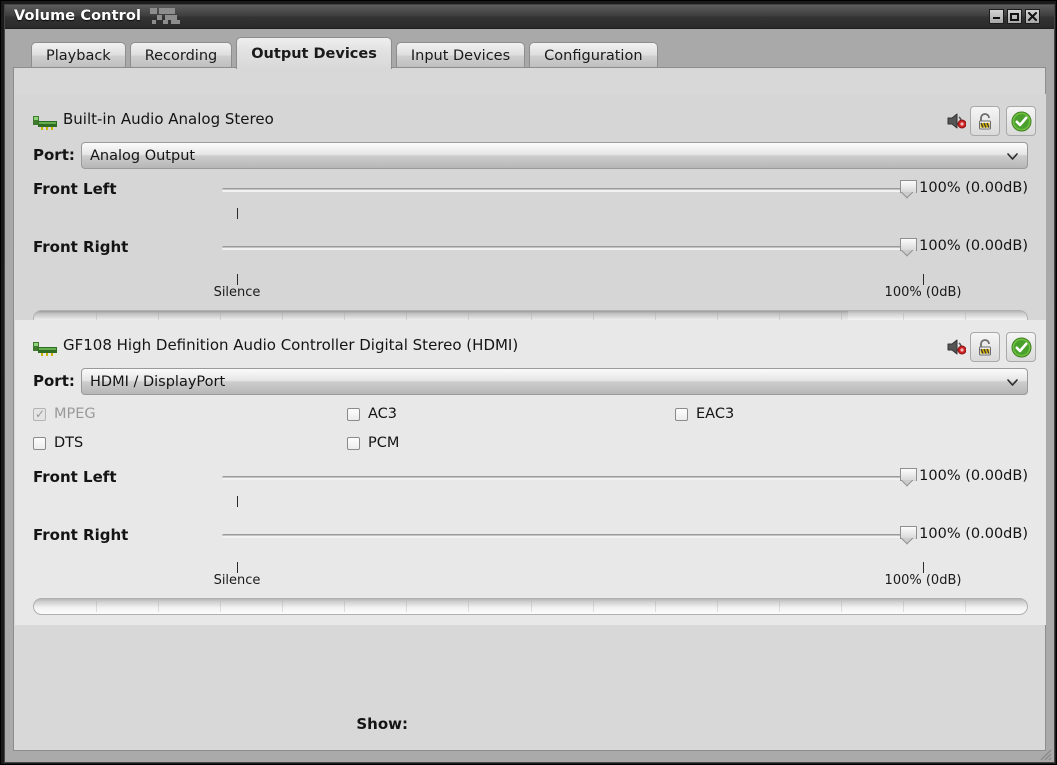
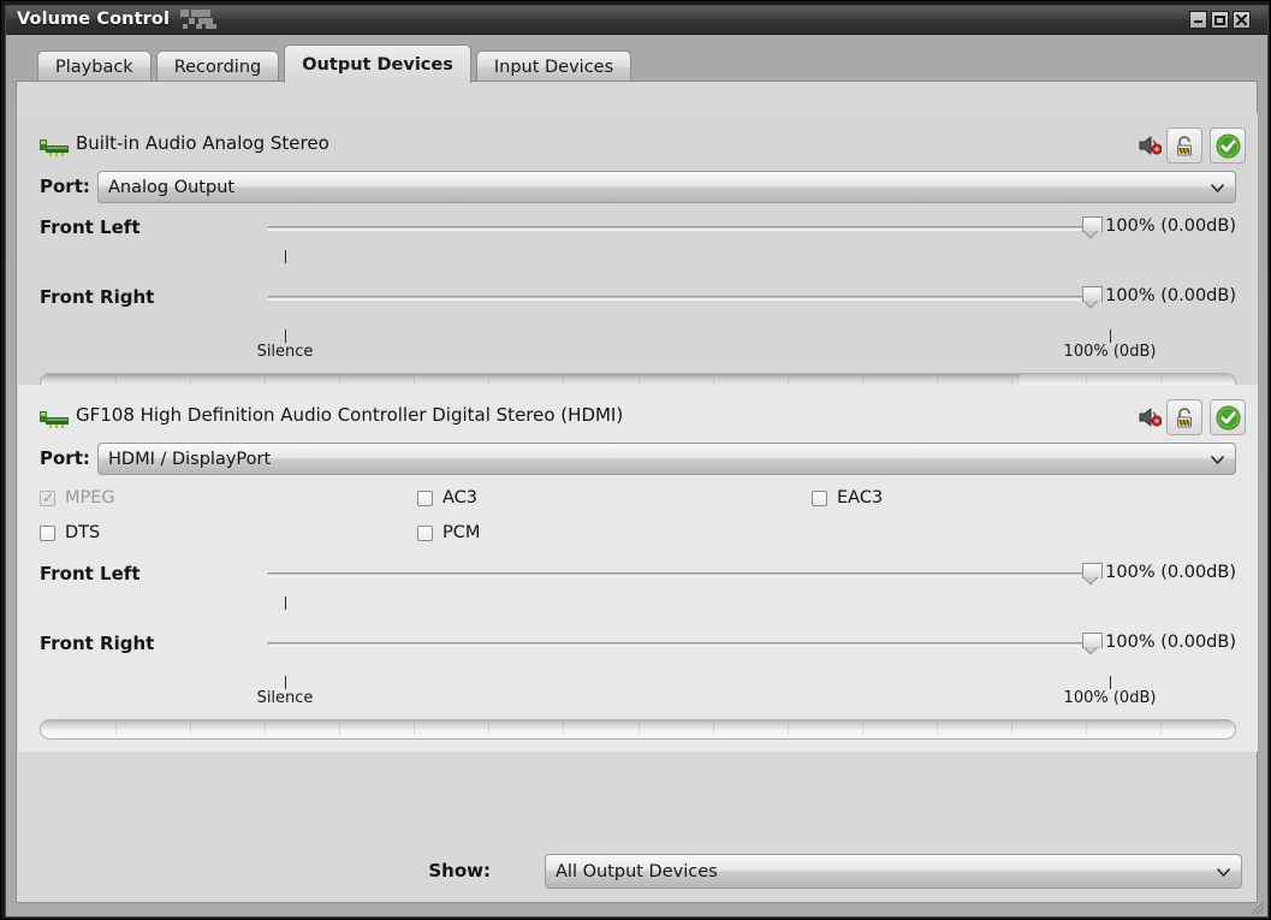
  Volume Control
  Playback
  Recording
  Output Devices
  Input Devices
- Configuration
  Built-in Audio Analog Stereo
  Port:
  Analog Output
  Front Left
  100% (0.00dB)
  Front Right
  100% (0.00dB)
  Silence
  100% (0dB)
  GF108 High Definition Audio Controller Digital Stereo (HDMI)
  Port:
  HDMI / DisplayPort
  ✓
  MPEG
  AC3
  EAC3
  DTS
  PCM
  Front Left
  100% (0.00dB)
  Front Right
  100% (0.00dB)
  Silence
  100% (0dB)
  Show:
+ All Output Devices
